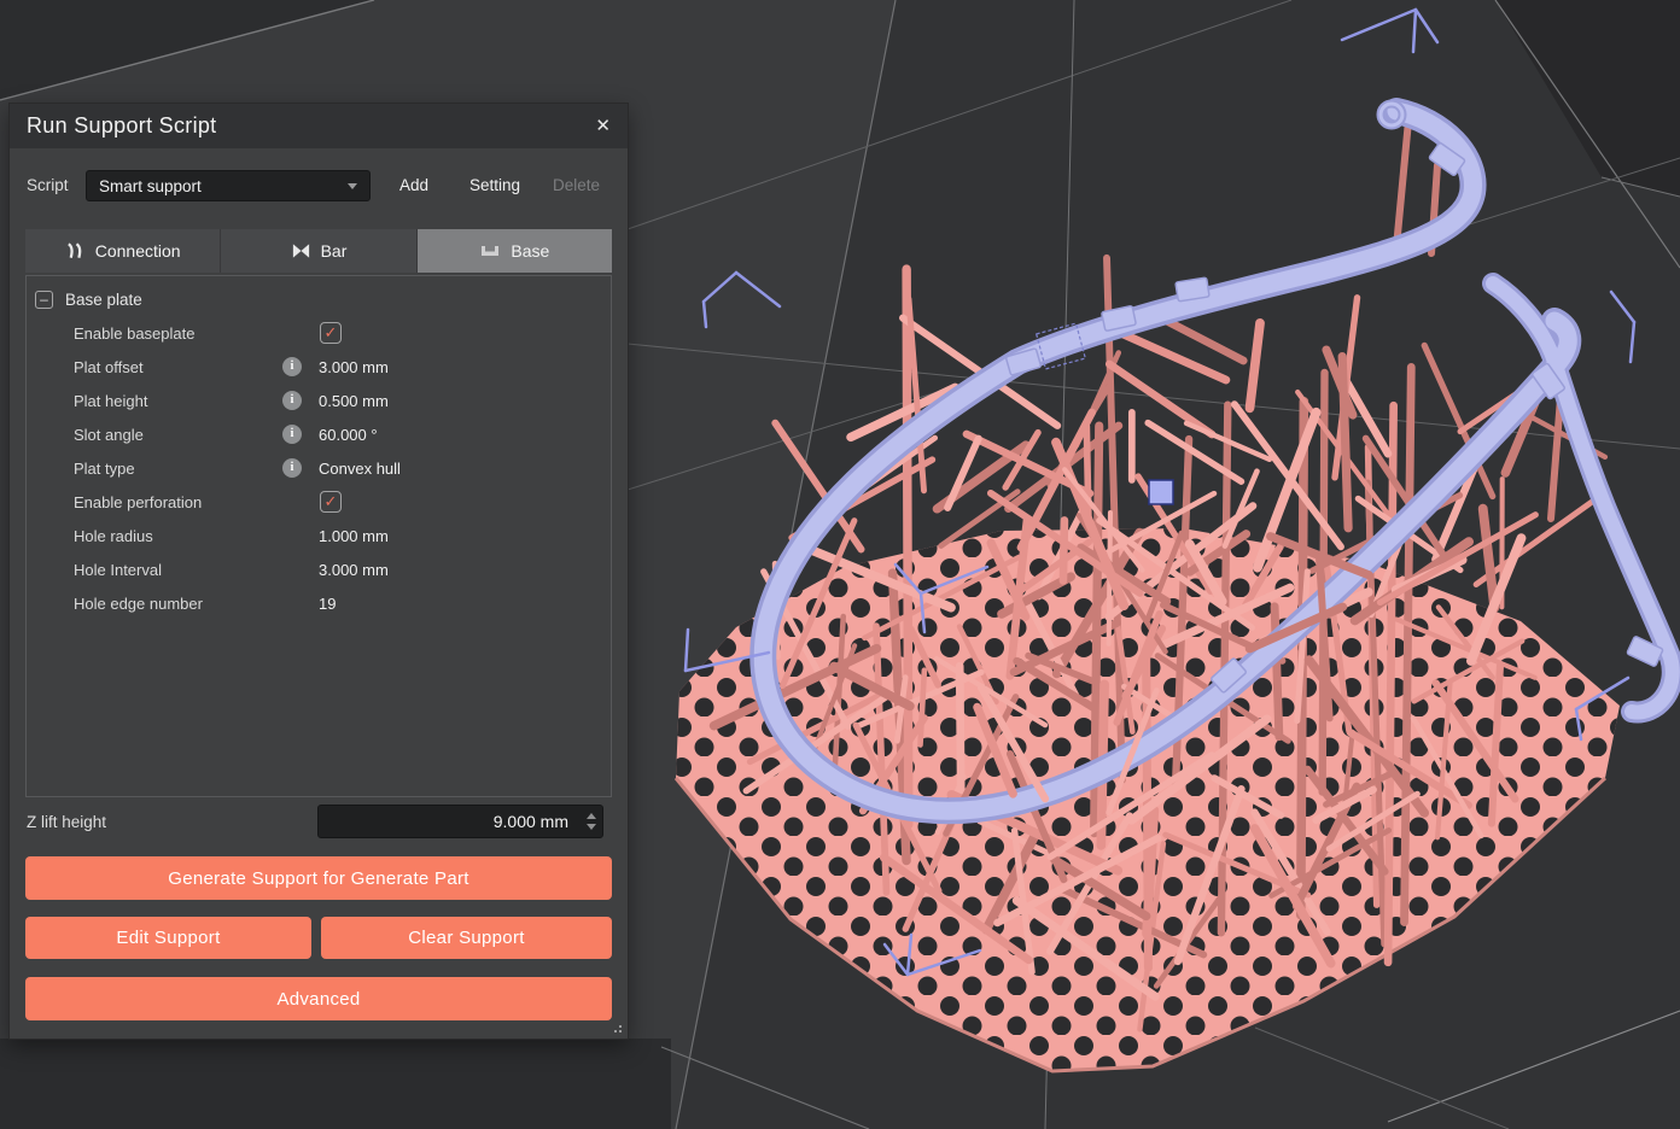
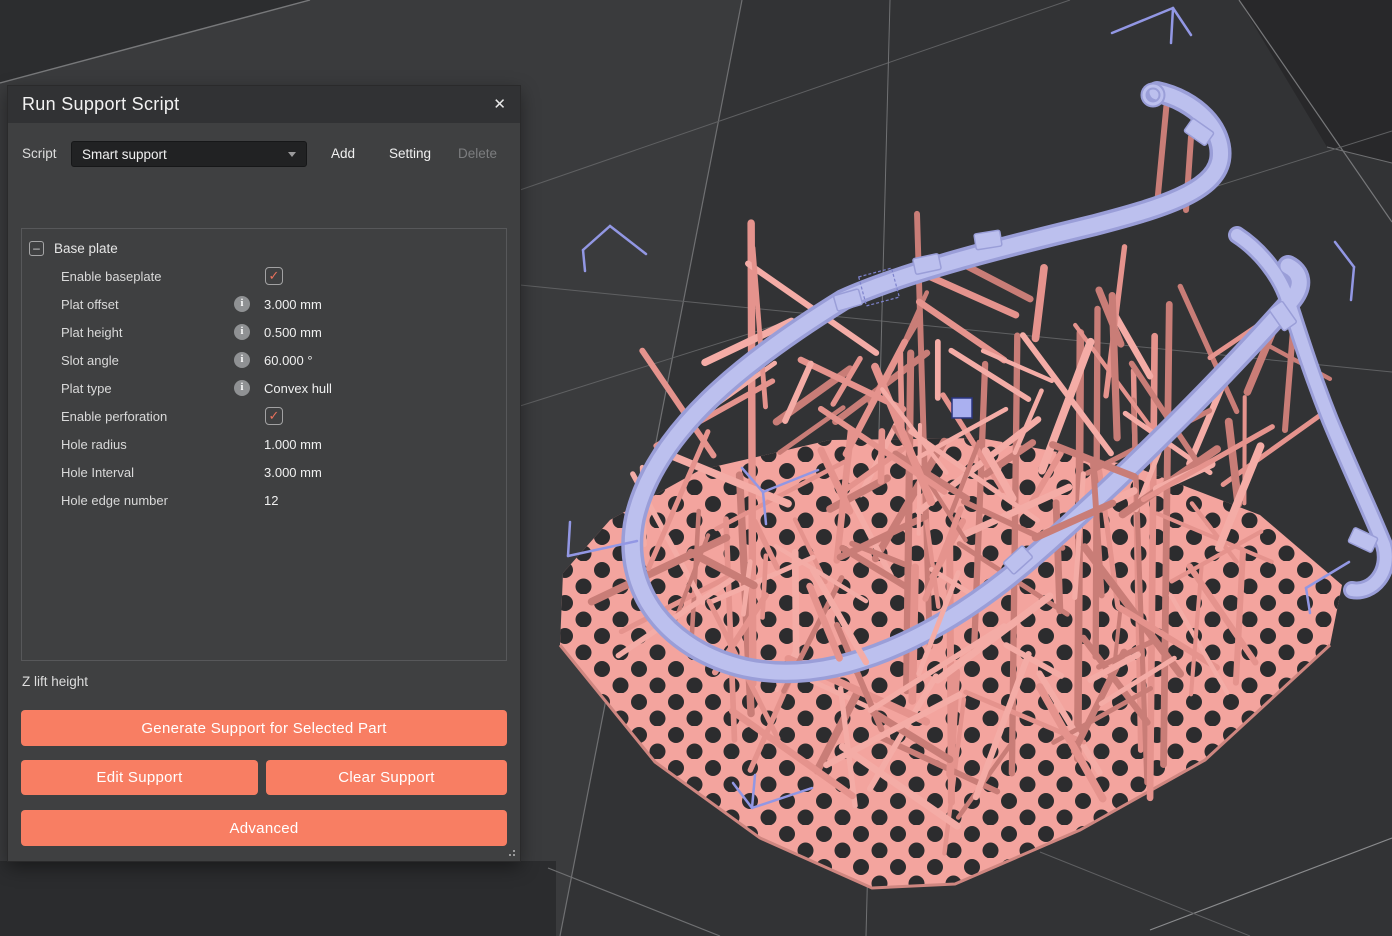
  Run Support Script
  ✕
  Script
  Smart support
  Add
  Setting
  Delete
- Connection
- Bar
- Base
  –
  Base plate
  Enable baseplate
  ✓
  Plat offset
  i
  3.000 mm
  Plat height
  i
  0.500 mm
  Slot angle
  i
  60.000 °
  Plat type
  i
  Convex hull
  Enable perforation
  ✓
  Hole radius
  1.000 mm
  Hole Interval
  3.000 mm
  Hole edge number
- 19
+ 12
  Z lift height
- 9.000 mm
- Generate Support for Generate Part
+ Generate Support for Selected Part
  Edit Support
  Clear Support
  Advanced
